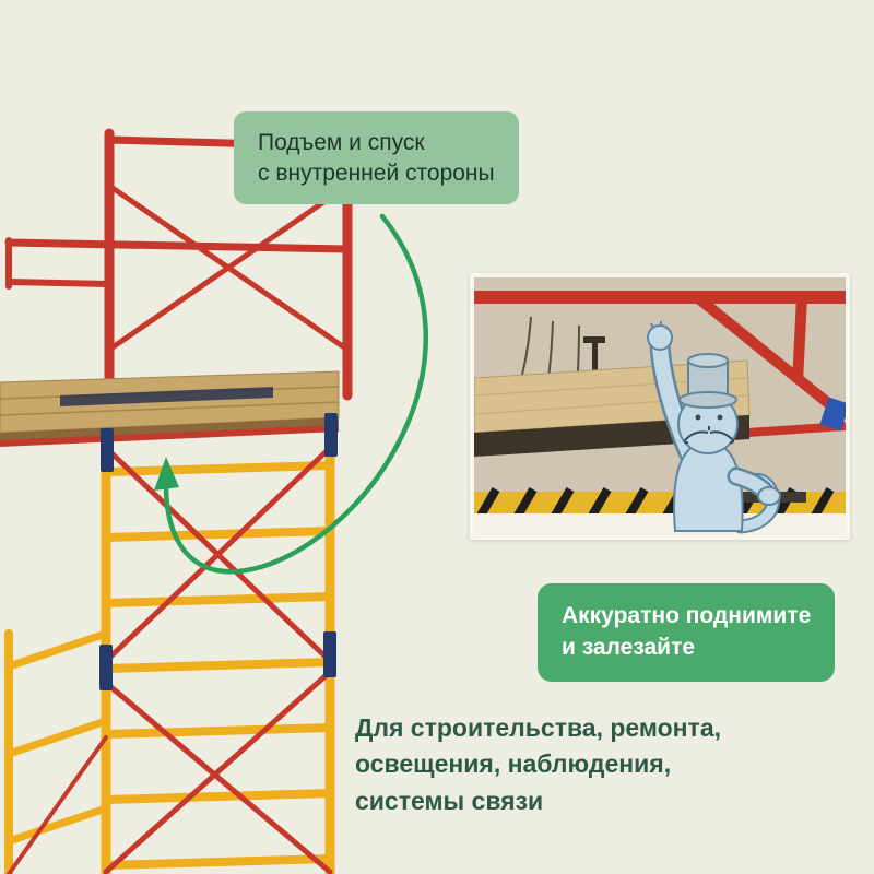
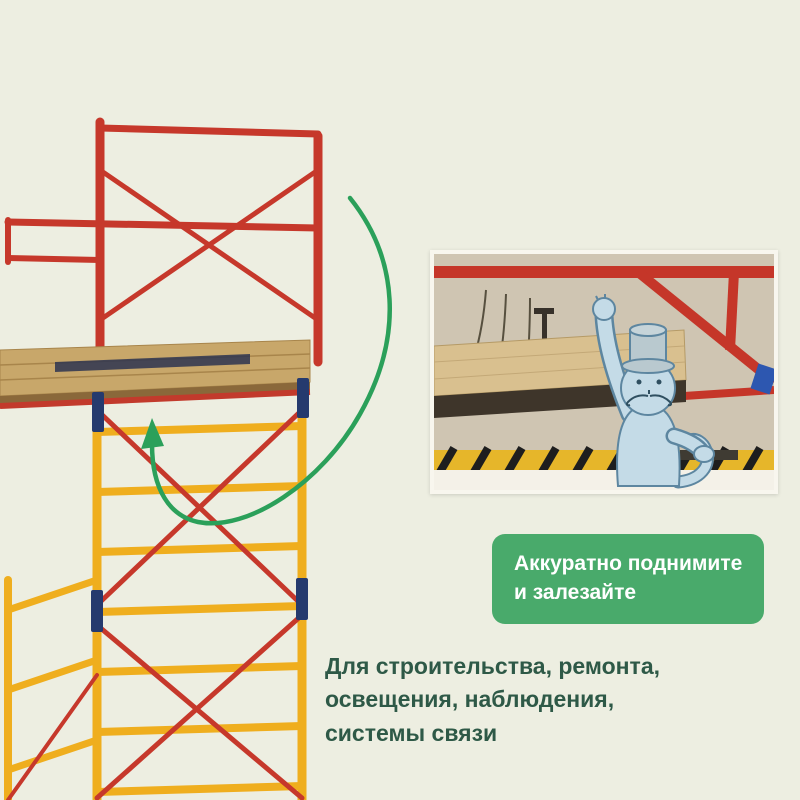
- Подъем и спуск
- с внутренней стороны
  Аккуратно поднимите
  и залезайте
  Для строительства, ремонта,
  освещения, наблюдения,
  системы связи
